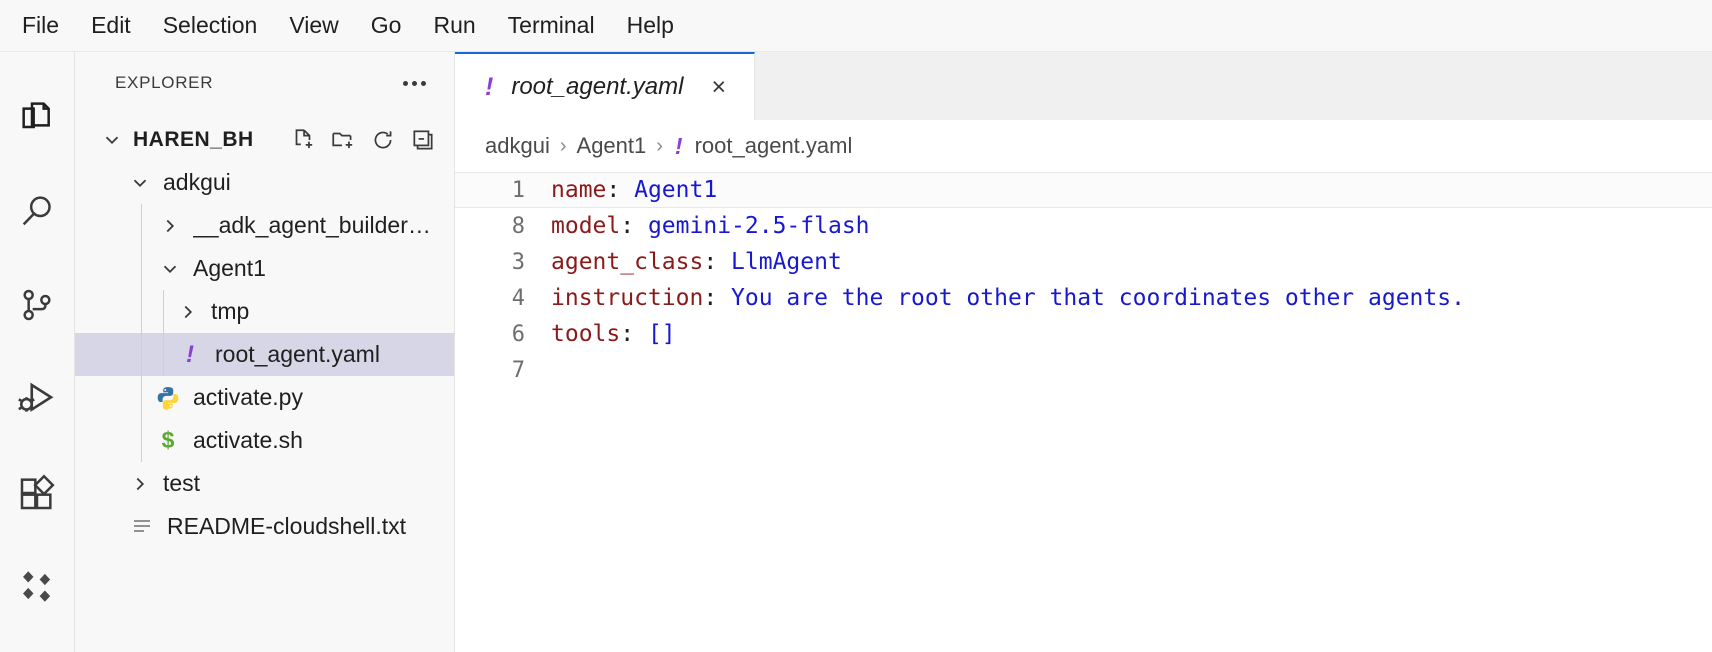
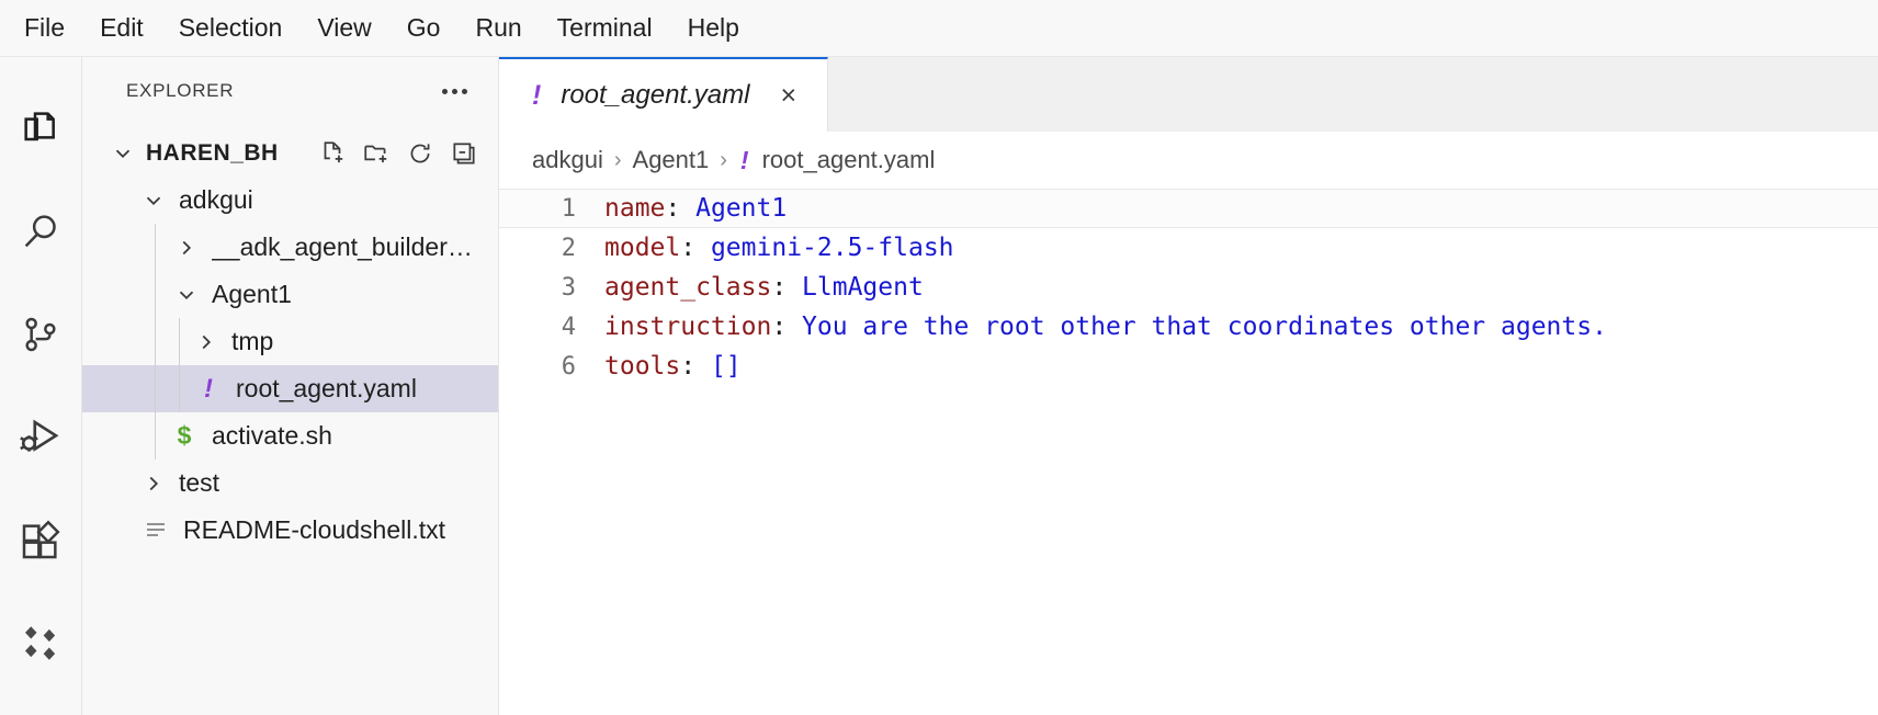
  File
  Edit
  Selection
  View
  Go
  Run
  Terminal
  Help
  EXPLORER
  HAREN_BH
  adkgui
  __adk_agent_builder_a.
  Agent1
  tmp
  !
  root_agent.yaml
- activate.py
  $
  activate.sh
  test
  README-cloudshell.txt
  !
  root_agent.yaml
  ×
  adkgui
  ›
  Agent1
  ›
  !
  root_agent.yaml
  1
  name: Agent1
- 8
+ 2
  model: gemini-2.5-flash
  3
  agent_class: LlmAgent
  4
  instruction: You are the root other that coordinates other agents.
  6
  tools: []
- 7
